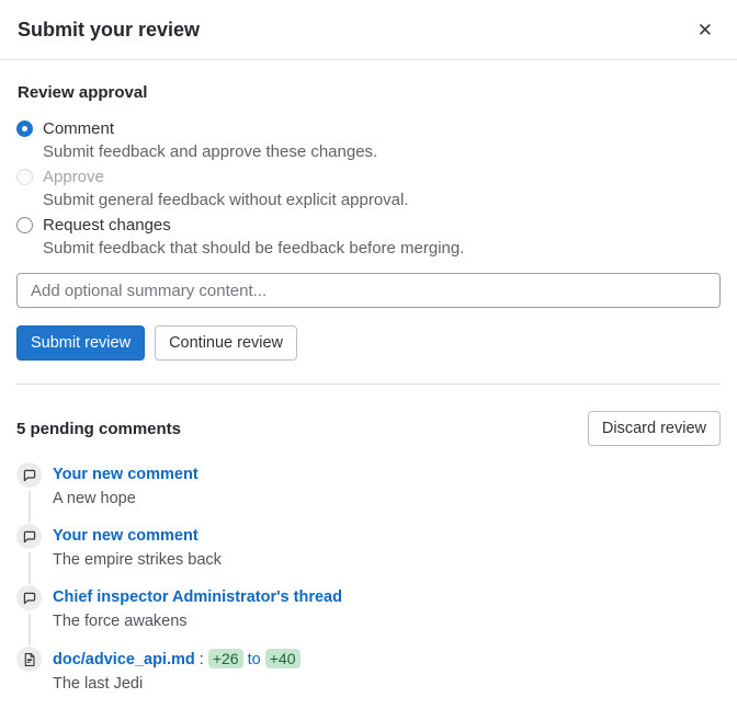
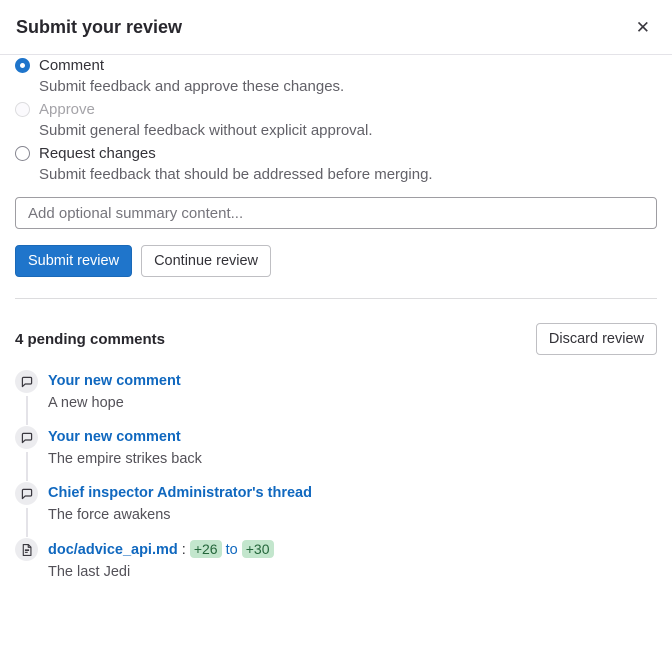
  Submit your review
  ✕
- Review approval
  Comment
  Submit feedback and approve these changes.
  Approve
  Submit general feedback without explicit approval.
  Request changes
- Submit feedback that should be feedback before merging.
+ Submit feedback that should be addressed before merging.
  Add optional summary content...
  Submit review
  Continue review
- 5 pending comments
+ 4 pending comments
  Discard review
  Your new comment
  A new hope
  Your new comment
  The empire strikes back
  Chief inspector Administrator's thread
  The force awakens
- doc/advice_api.md : +26 to +40
+ doc/advice_api.md : +26 to +30
  The last Jedi
